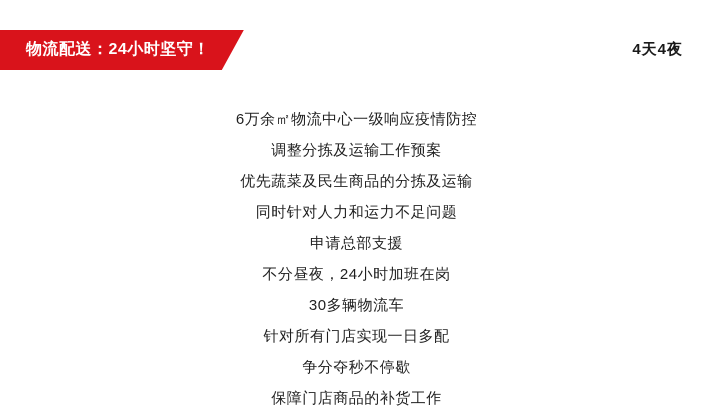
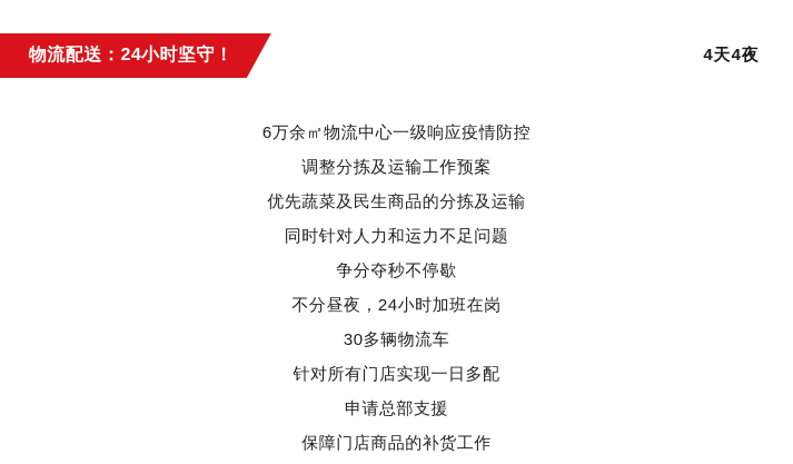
  物流配送：24小时坚守！
  4天4夜
  6万余㎡物流中心一级响应疫情防控
  调整分拣及运输工作预案
  优先蔬菜及民生商品的分拣及运输
  同时针对人力和运力不足问题
- 申请总部支援
+ 争分夺秒不停歇
  不分昼夜，24小时加班在岗
  30多辆物流车
  针对所有门店实现一日多配
- 争分夺秒不停歇
+ 申请总部支援
  保障门店商品的补货工作
